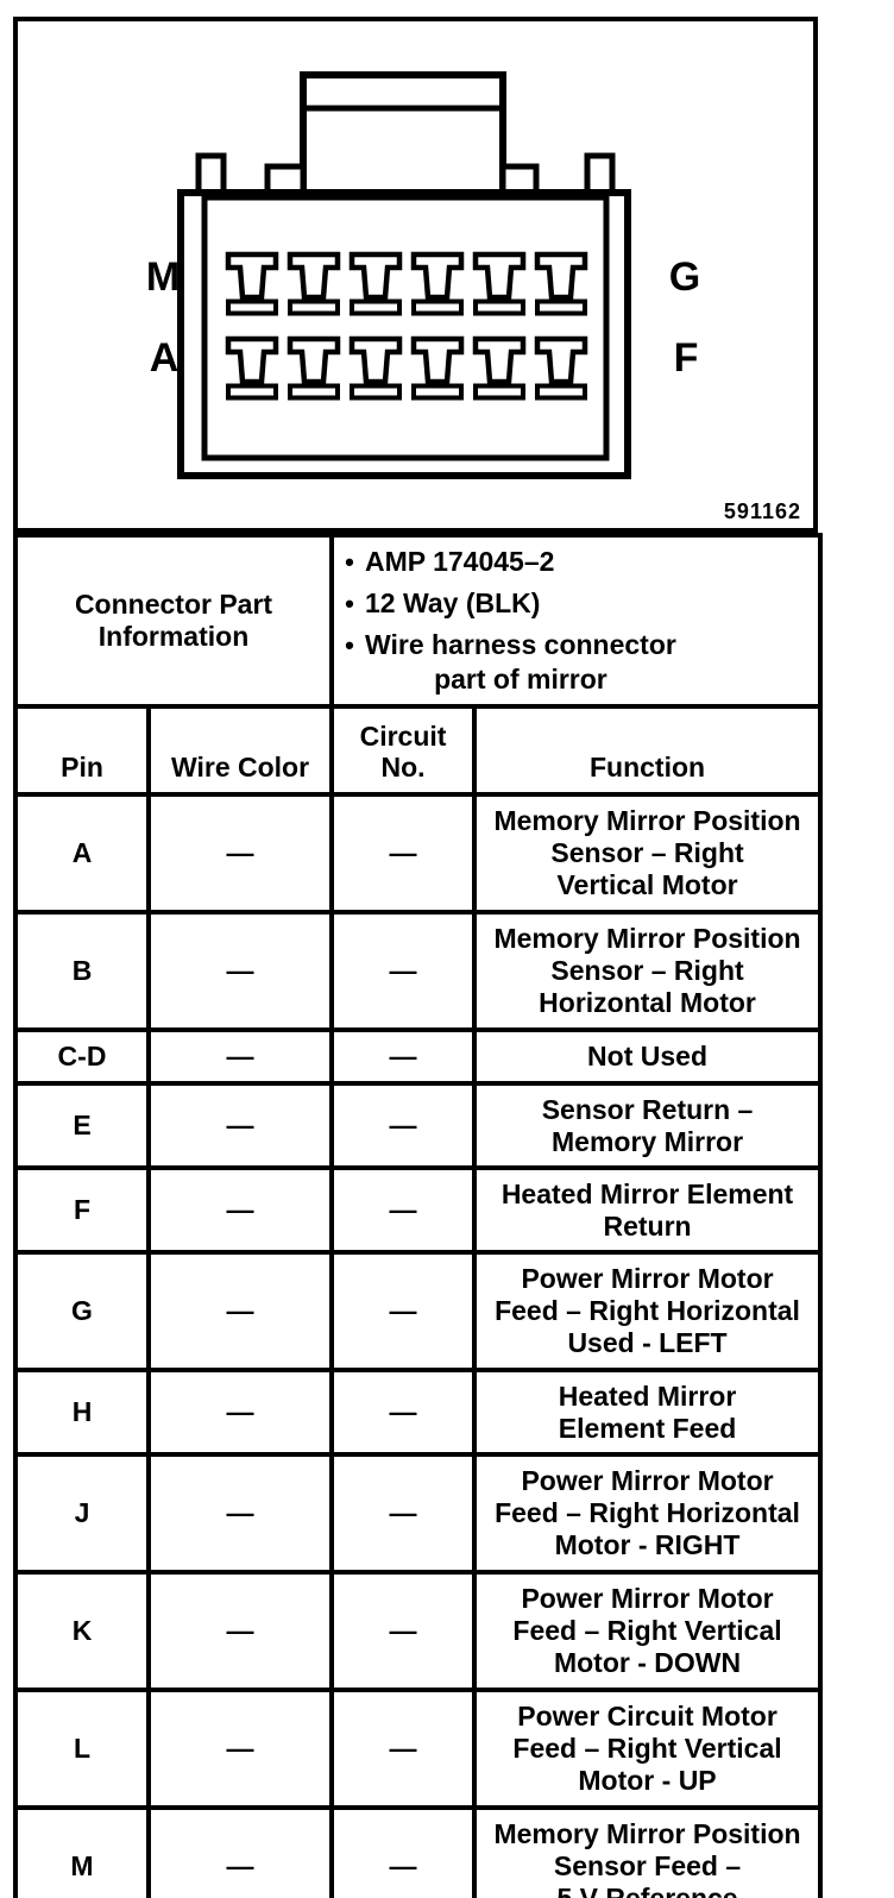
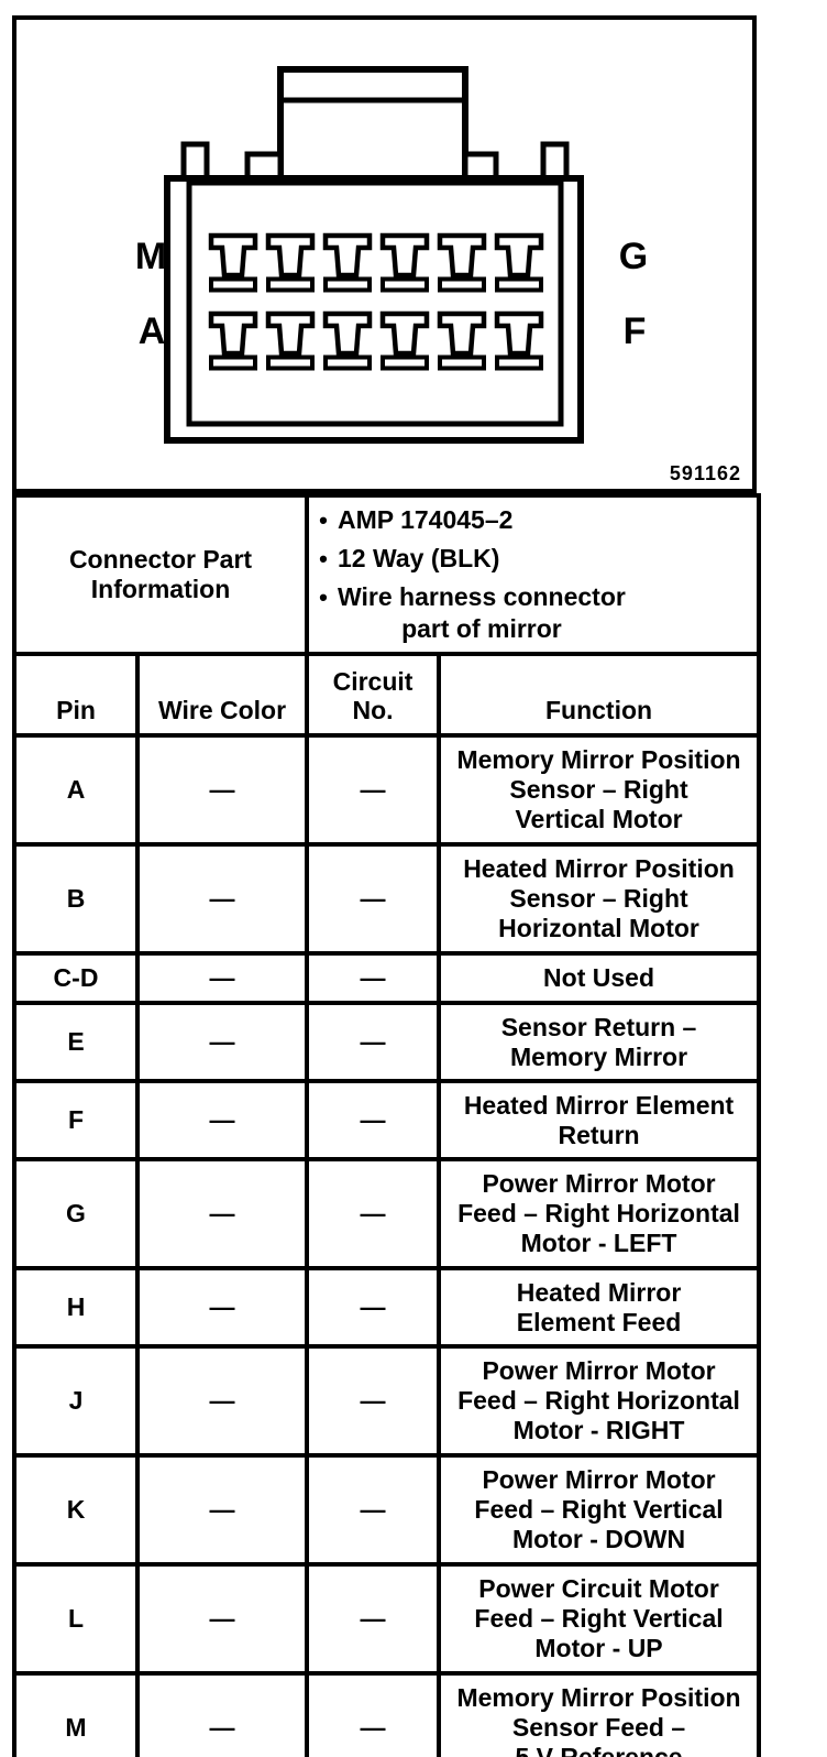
  M
  A
  G
  F
  591162
  Connector Part Information	• AMP 174045–2• 12 Way (BLK)• Wire harness connector part of mirror
  Pin	Wire Color	Circuit No.	Function
  A	—	—	Memory Mirror Position Sensor – Right Vertical Motor
- B	—	—	Memory Mirror Position Sensor – Right Horizontal Motor
+ B	—	—	Heated Mirror Position Sensor – Right Horizontal Motor
  C-D	—	—	Not Used
  E	—	—	Sensor Return – Memory Mirror
  F	—	—	Heated Mirror Element Return
- G	—	—	Power Mirror Motor Feed – Right Horizontal Used - LEFT
+ G	—	—	Power Mirror Motor Feed – Right Horizontal Motor - LEFT
  H	—	—	Heated Mirror Element Feed
  J	—	—	Power Mirror Motor Feed – Right Horizontal Motor - RIGHT
  K	—	—	Power Mirror Motor Feed – Right Vertical Motor - DOWN
  L	—	—	Power Circuit Motor Feed – Right Vertical Motor - UP
  M	—	—	Memory Mirror Position Sensor Feed –
